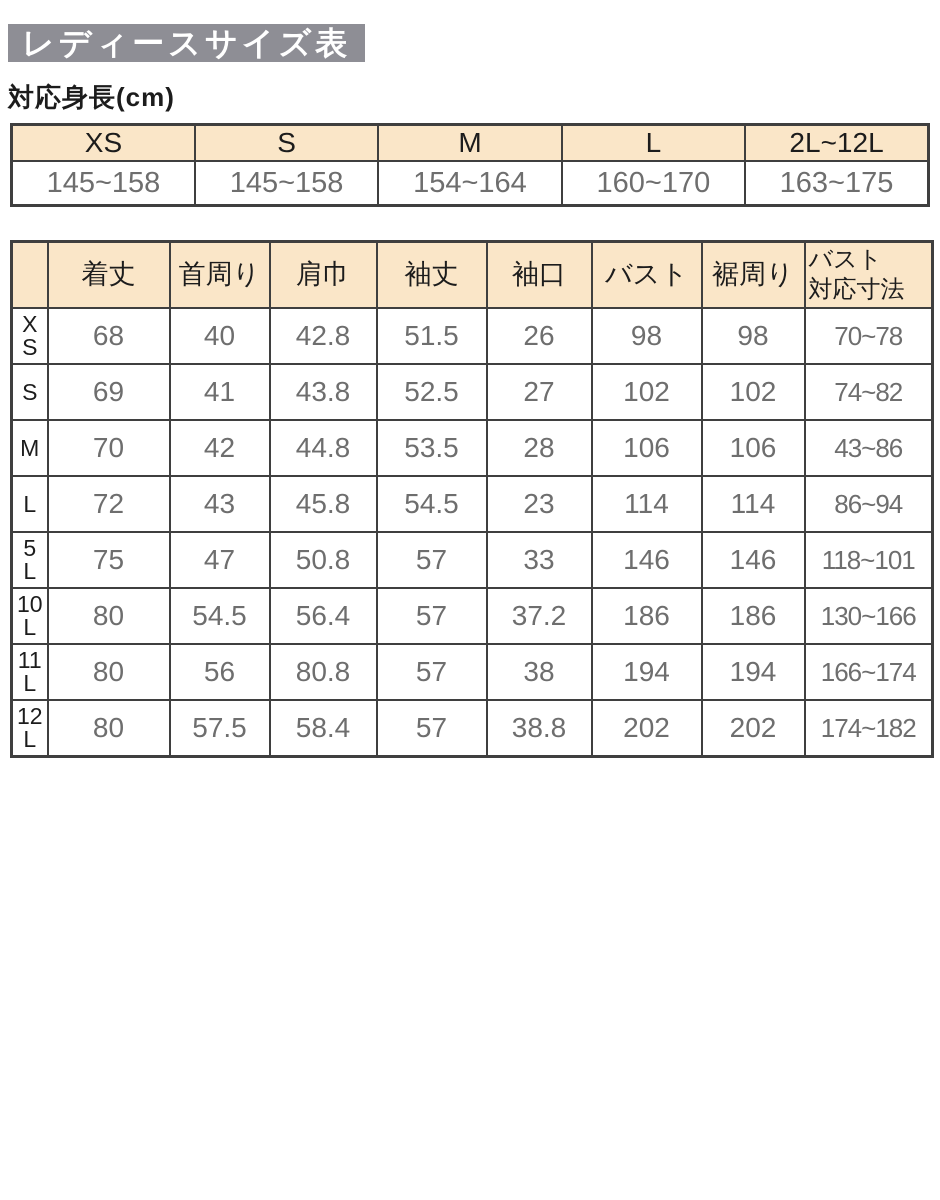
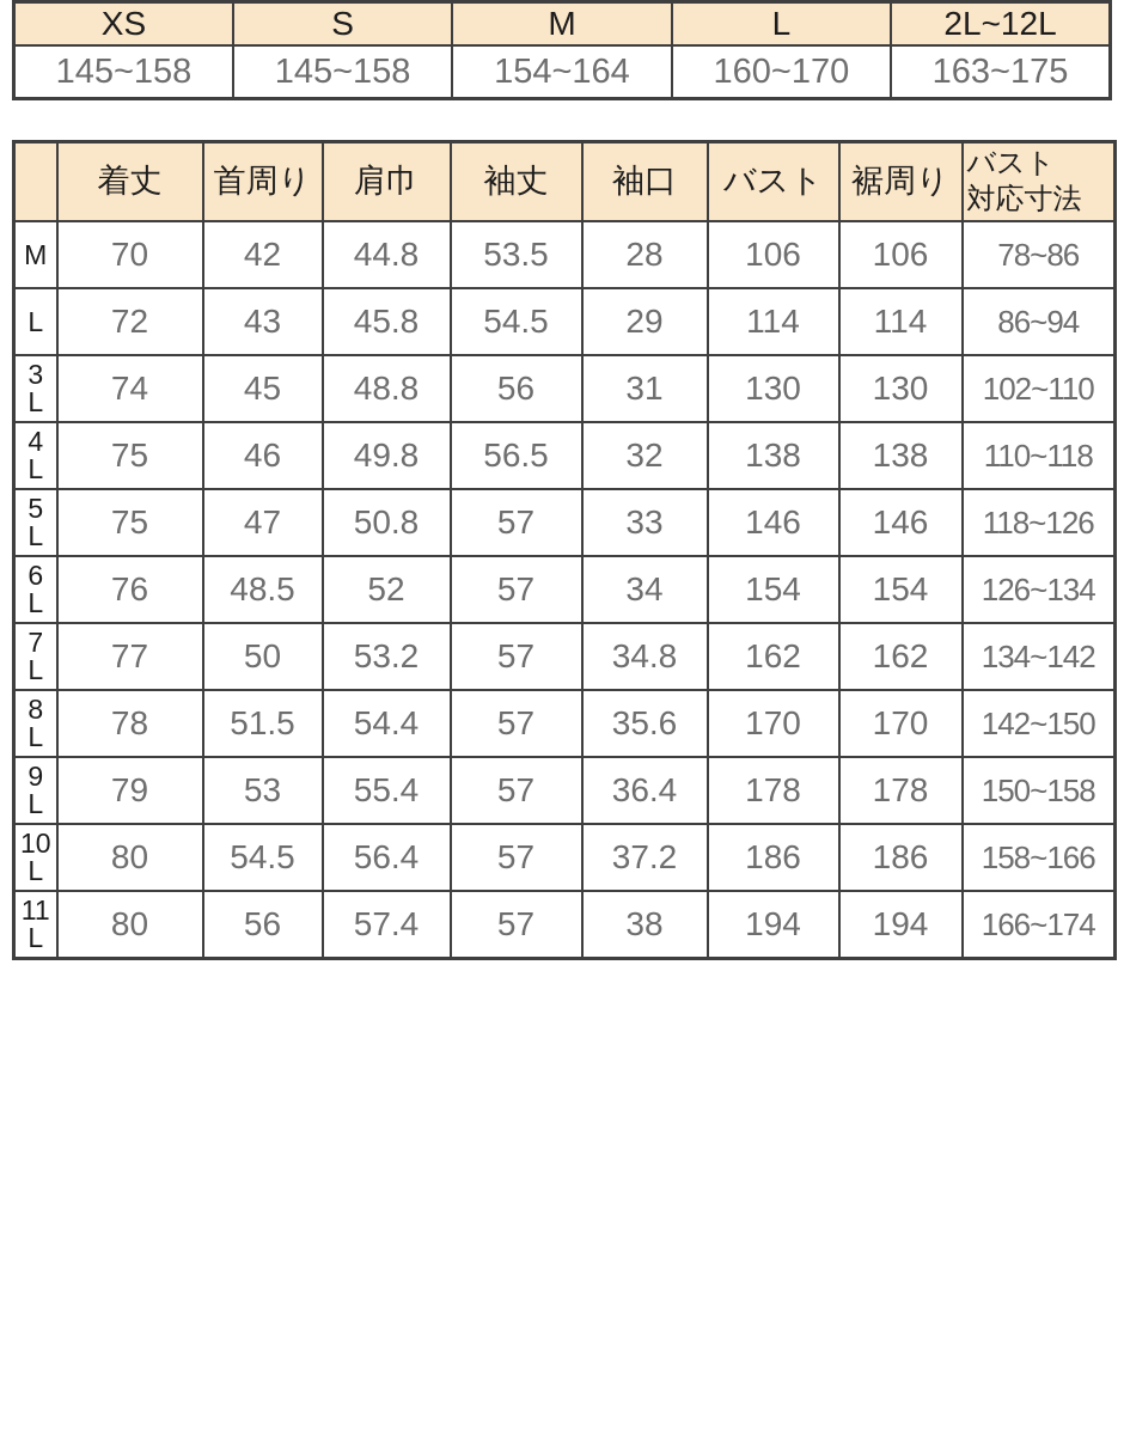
- レディースサイズ表
- 対応身長(cm)
  XS	S	M	L	2L~12L
  145~158	145~158	154~164	160~170	163~175
  	着丈	首周り	肩巾	袖丈	袖口	バスト	裾周り	バスト 対応寸法
- X S	68	40	42.8	51.5	26	98	98	70~78
- S	69	41	43.8	52.5	27	102	102	74~82
- M	70	42	44.8	53.5	28	106	106	43~86
+ M	70	42	44.8	53.5	28	106	106	78~86
- L	72	43	45.8	54.5	23	114	114	86~94
+ L	72	43	45.8	54.5	29	114	114	86~94
+ 3 L	74	45	48.8	56	31	130	130	102~110
+ 4 L	75	46	49.8	56.5	32	138	138	110~118
- 5 L	75	47	50.8	57	33	146	146	118~101
+ 5 L	75	47	50.8	57	33	146	146	118~126
+ 6 L	76	48.5	52	57	34	154	154	126~134
+ 7 L	77	50	53.2	57	34.8	162	162	134~142
+ 8 L	78	51.5	54.4	57	35.6	170	170	142~150
+ 9 L	79	53	55.4	57	36.4	178	178	150~158
- 10 L	80	54.5	56.4	57	37.2	186	186	130~166
+ 10 L	80	54.5	56.4	57	37.2	186	186	158~166
- 11 L	80	56	80.8	57	38	194	194	166~174
+ 11 L	80	56	57.4	57	38	194	194	166~174
- 12 L	80	57.5	58.4	57	38.8	202	202	174~182
